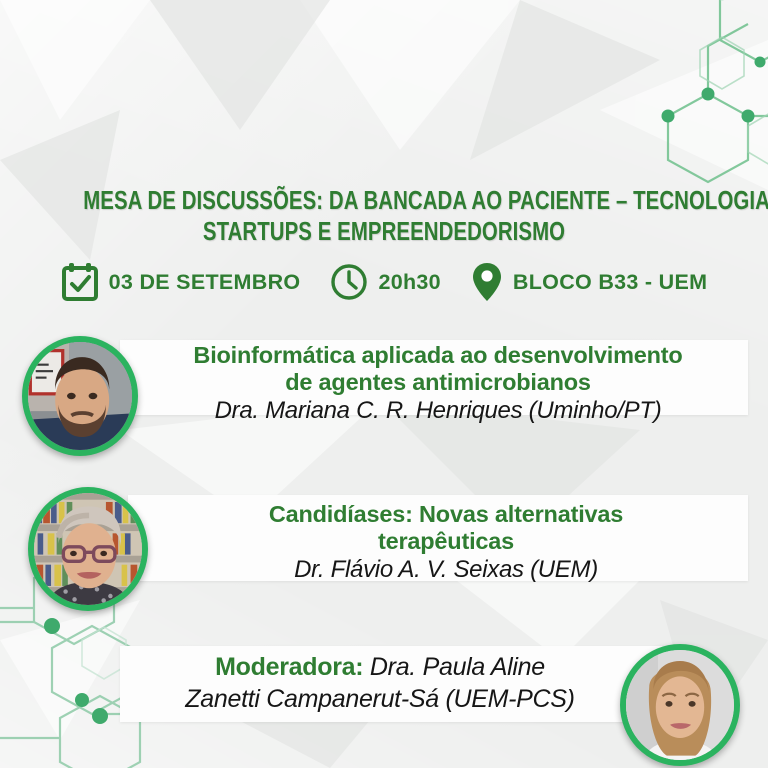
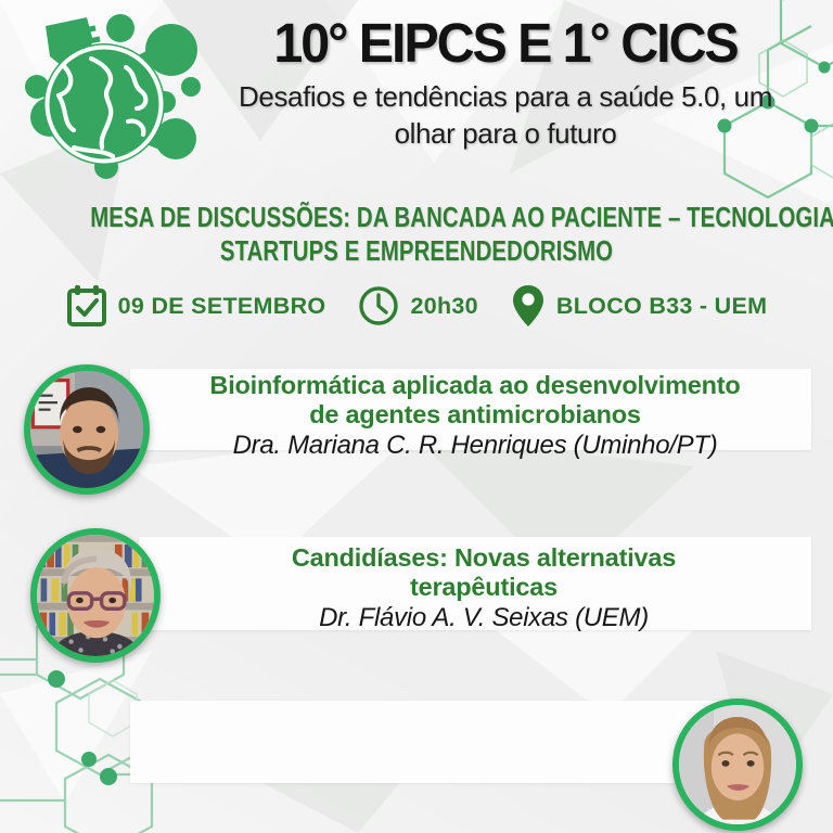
+ 10° EIPCS E 1° CICS
+ Desafios e tendências para a saúde 5.0, um
+ olhar para o futuro
  MESA DE DISCUSSÕES: DA BANCADA AO PACIENTE – TECNOLOGIA
  STARTUPS E EMPREENDEDORISMO
- 03 DE SETEMBRO
+ 09 DE SETEMBRO
  20h30
  BLOCO B33 - UEM
  Bioinformática aplicada ao desenvolvimento
  de agentes antimicrobianos
  Dra. Mariana C. R. Henriques (Uminho/PT)
  Candidíases: Novas alternativas
  terapêuticas
  Dr. Flávio A. V. Seixas (UEM)
- Moderadora: Dra. Paula Aline
- Zanetti Campanerut-Sá (UEM-PCS)
